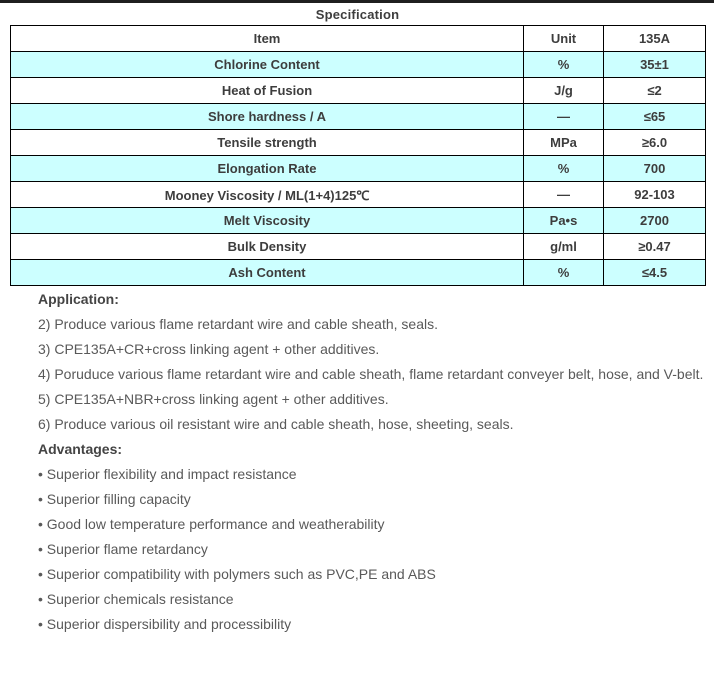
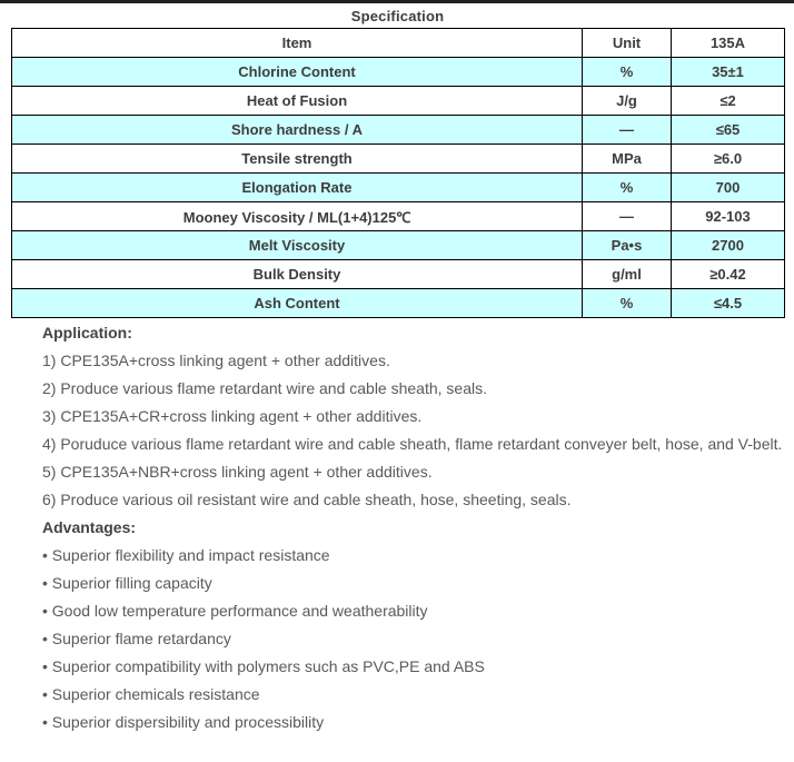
  Specification
  Item	Unit	135A
  Chlorine Content	%	35±1
  Heat of Fusion	J/g	≤2
  Shore hardness / A	—	≤65
  Tensile strength	MPa	≥6.0
  Elongation Rate	%	700
  Mooney Viscosity / ML(1+4)125℃	—	92-103
  Melt Viscosity	Pa•s	2700
- Bulk Density	g/ml	≥0.47
+ Bulk Density	g/ml	≥0.42
  Ash Content	%	≤4.5
  Application:
+ 1) CPE135A+cross linking agent + other additives.
  2) Produce various flame retardant wire and cable sheath, seals.
  3) CPE135A+CR+cross linking agent + other additives.
  4) Poruduce various flame retardant wire and cable sheath, flame retardant conveyer belt, hose, and V-belt.
  5) CPE135A+NBR+cross linking agent + other additives.
  6) Produce various oil resistant wire and cable sheath, hose, sheeting, seals.
  Advantages:
  • Superior flexibility and impact resistance
  • Superior filling capacity
  • Good low temperature performance and weatherability
  • Superior flame retardancy
  • Superior compatibility with polymers such as PVC,PE and ABS
  • Superior chemicals resistance
  • Superior dispersibility and processibility
